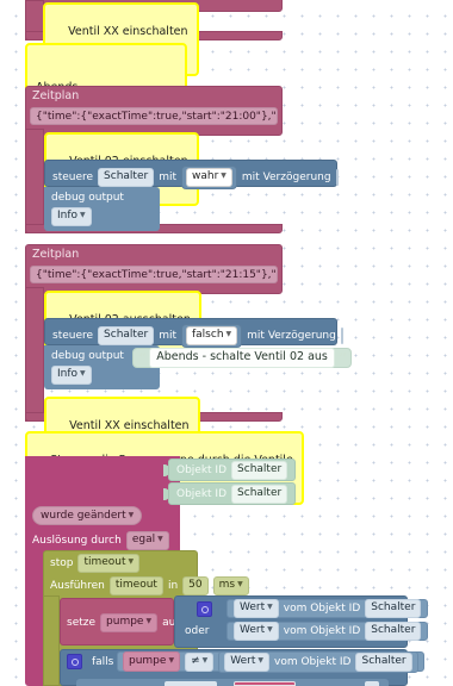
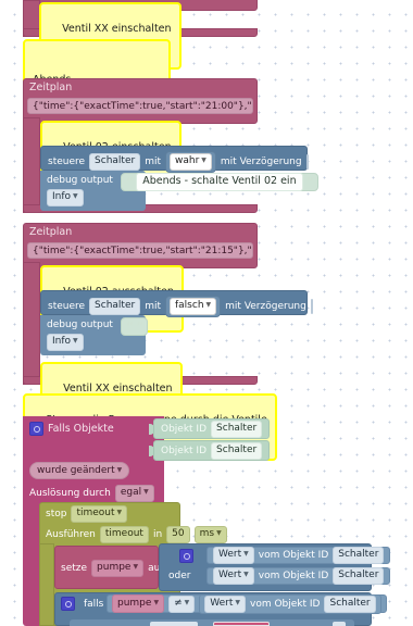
  Ventil XX einschalten
  Zeitplan
  {"time":{"exactTime":true,"start":"21:00"},"
  steuere
  Schalter
  mit
  wahr
  mit Verzögerung
  debug output
  Info
+ Abends - schalte Ventil 02 ein
  Zeitplan
  {"time":{"exactTime":true,"start":"21:15"},"
  steuere
  Schalter
  mit
  falsch
  mit Verzögerung
  debug output
  Info
- Abends - schalte Ventil 02 aus
  Ventil XX einschalten
+ Falls Objekte
  Objekt ID
  Schalter
  Objekt ID
  Schalter
  wurde geändert
  Auslösung durch
  egal
  stop
  timeout
  Ausführen
  timeout
  in
  50
  setze
  pumpe
  Wert
  vom Objekt ID
  Schalter
  oder
  Wert
  vom Objekt ID
  Schalter
  falls
  pumpe
  Wert
  vom Objekt ID
  Schalter
